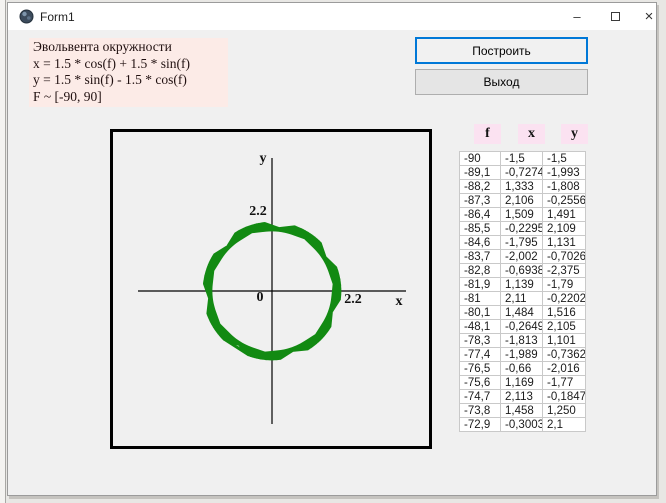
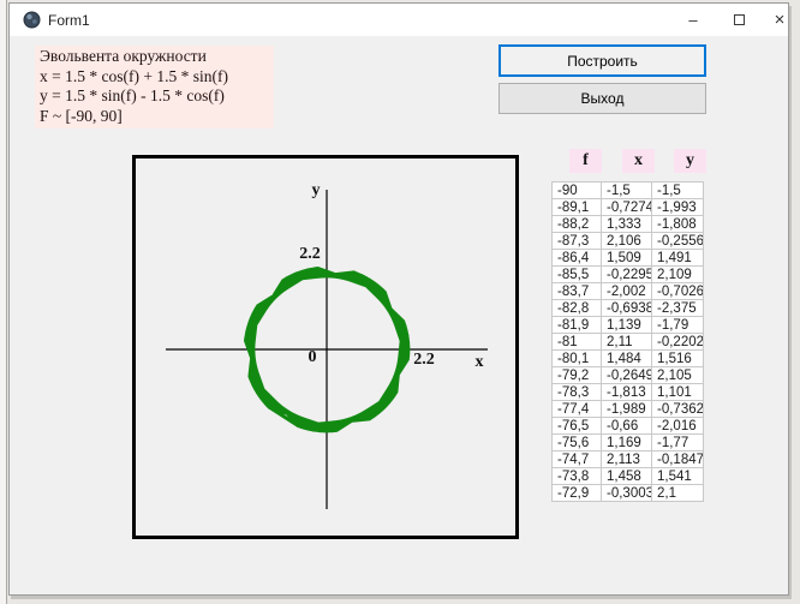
  Form1
  –
  ×
  Эвольвента окружности
  x = 1.5 * cos(f) + 1.5 * sin(f)
  y = 1.5 * sin(f) - 1.5 * cos(f)
  F ~ [-90, 90]
  Построить
  Выход
  y
  x
  0
  2.2
  2.2
  f
  x
  y
  -90	-1,5	-1,5
  -89,1	-0,7274	-1,993
  -88,2	1,333	-1,808
  -87,3	2,106	-0,2556
  -86,4	1,509	1,491
  -85,5	-0,2295	2,109
- -84,6	-1,795	1,131
  -83,7	-2,002	-0,7026
  -82,8	-0,6938	-2,375
  -81,9	1,139	-1,79
  -81	2,11	-0,2202
  -80,1	1,484	1,516
- -48,1	-0,2649	2,105
+ -79,2	-0,2649	2,105
  -78,3	-1,813	1,101
  -77,4	-1,989	-0,7362
  -76,5	-0,66	-2,016
  -75,6	1,169	-1,77
  -74,7	2,113	-0,1847
- -73,8	1,458	1,250
+ -73,8	1,458	1,541
  -72,9	-0,3003	2,1
